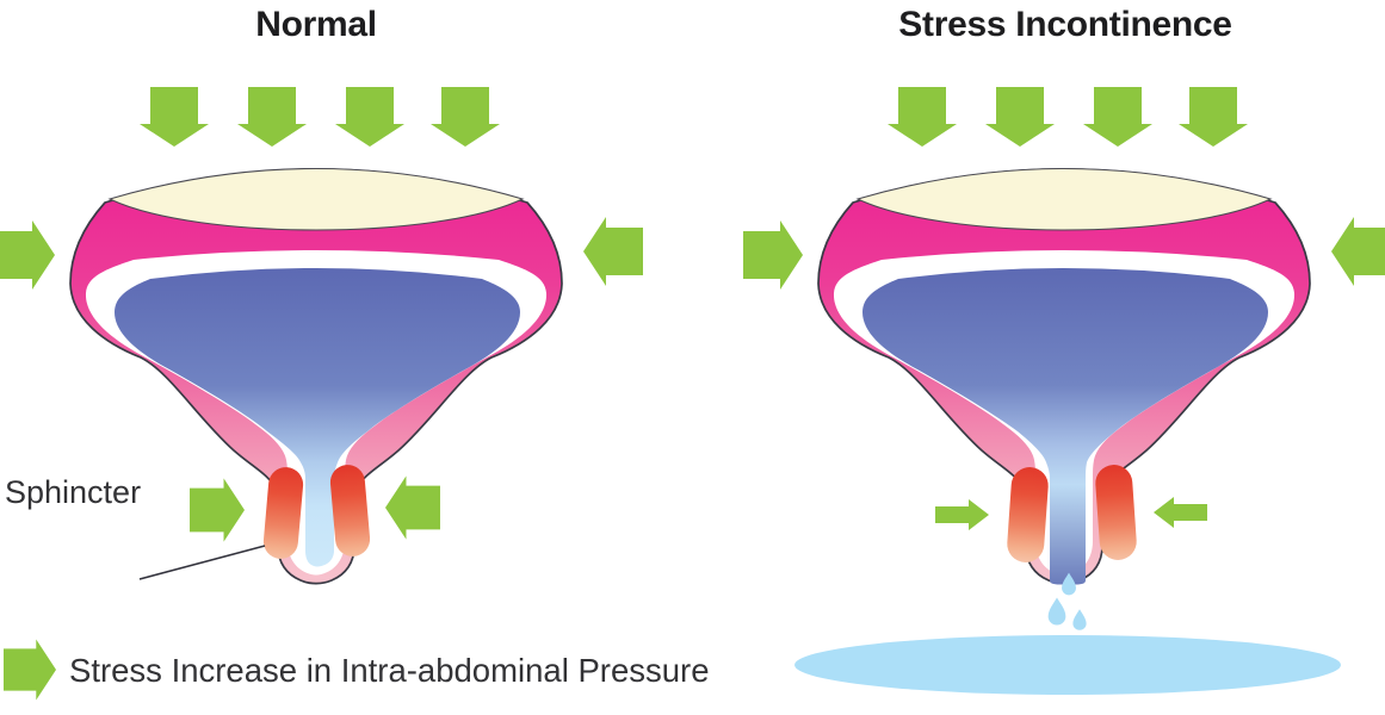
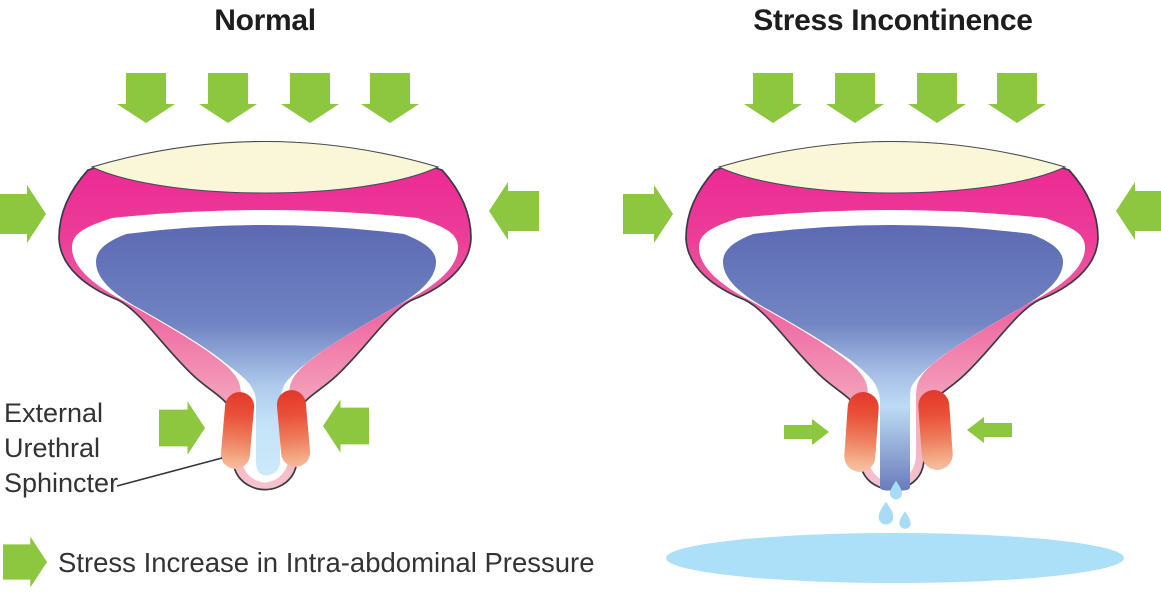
  Normal
  Stress Incontinence
+ External
+ Urethral
  Sphincter
  Stress Increase in Intra-abdominal Pressure
